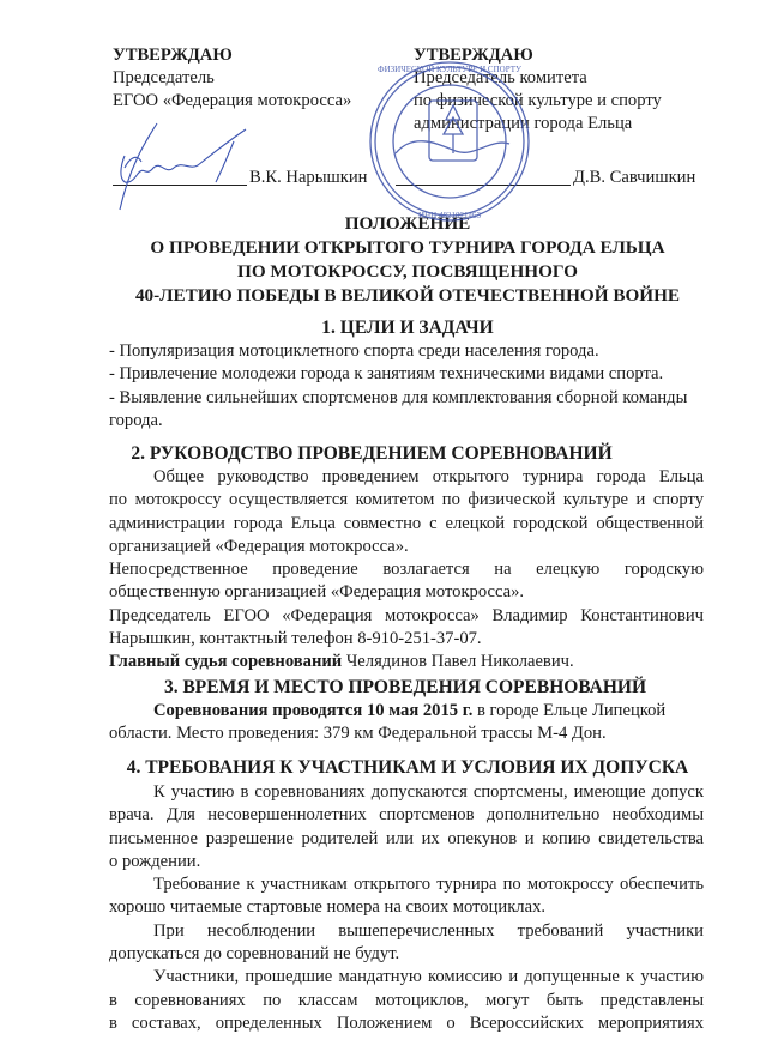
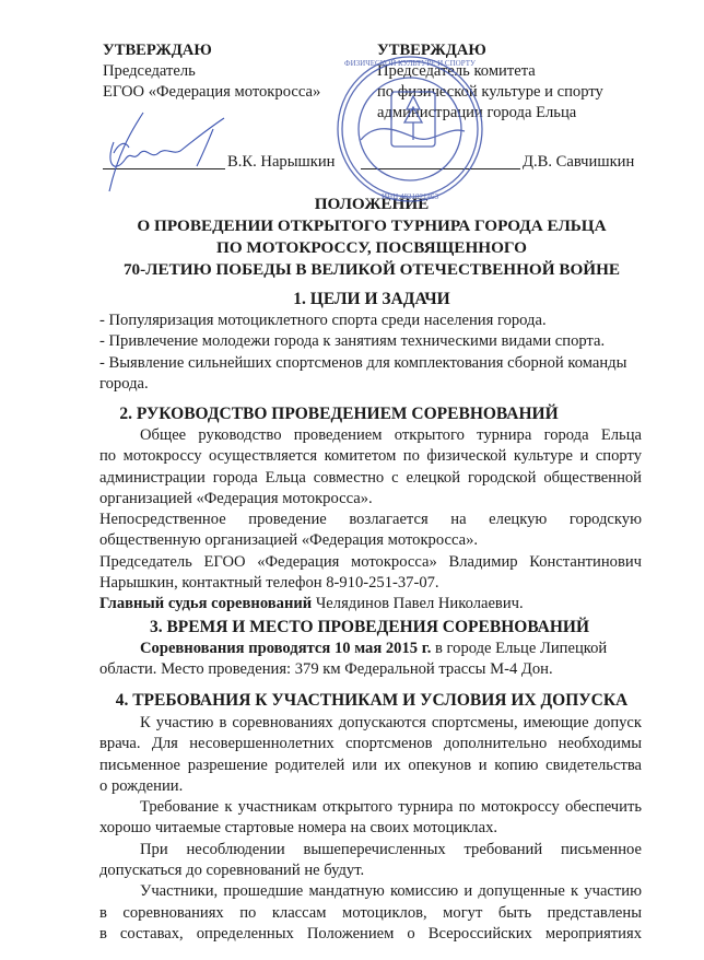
  УТВЕРЖДАЮ
  Председатель
  ЕГОО «Федерация мотокросса»
  В.К. Нарышкин
  УТВЕРЖДАЮ
  Председатель комитета
  по физической культуре и спорту
  администрации города Ельца
  Д.В. Савчишкин
  ПОЛОЖЕНИЕ
  О ПРОВЕДЕНИИ ОТКРЫТОГО ТУРНИРА ГОРОДА ЕЛЬЦА
  ПО МОТОКРОССУ, ПОСВЯЩЕННОГО
- 40-ЛЕТИЮ ПОБЕДЫ В ВЕЛИКОЙ ОТЕЧЕСТВЕННОЙ ВОЙНЕ
+ 70-ЛЕТИЮ ПОБЕДЫ В ВЕЛИКОЙ ОТЕЧЕСТВЕННОЙ ВОЙНЕ
  1. ЦЕЛИ И ЗАДАЧИ
  - Популяризация мотоциклетного спорта среди населения города.
  - Привлечение молодежи города к занятиям техническими видами спорта.
  - Выявление сильнейших спортсменов для комплектования сборной команды
  города.
  2. РУКОВОДСТВО ПРОВЕДЕНИЕМ СОРЕВНОВАНИЙ
  Общее руководство проведением открытого турнира города Ельца
  по мотокроссу осуществляется комитетом по физической культуре и спорту
  администрации города Ельца совместно с елецкой городской общественной
  организацией «Федерация мотокросса».
  Непосредственное проведение возлагается на елецкую городскую
  общественную организацией «Федерация мотокросса».
  Председатель ЕГОО «Федерация мотокросса» Владимир Константинович
  Нарышкин, контактный телефон 8-910-251-37-07.
  Главный судья соревнований Челядинов Павел Николаевич.
  3. ВРЕМЯ И МЕСТО ПРОВЕДЕНИЯ СОРЕВНОВАНИЙ
  Соревнования проводятся 10 мая 2015 г. в городе Ельце Липецкой
  области. Место проведения: 379 км Федеральной трассы М-4 Дон.
  4. ТРЕБОВАНИЯ К УЧАСТНИКАМ И УСЛОВИЯ ИХ ДОПУСКА
  К участию в соревнованиях допускаются спортсмены, имеющие допуск
  врача. Для несовершеннолетних спортсменов дополнительно необходимы
  письменное разрешение родителей или их опекунов и копию свидетельства
  о рождении.
  Требование к участникам открытого турнира по мотокроссу обеспечить
  хорошо читаемые стартовые номера на своих мотоциклах.
- При несоблюдении вышеперечисленных требований участники
+ При несоблюдении вышеперечисленных требований письменное
  допускаться до соревнований не будут.
  Участники, прошедшие мандатную комиссию и допущенные к участию
  в соревнованиях по классам мотоциклов, могут быть представлены
  в составах, определенных Положением о Всероссийских мероприятиях
  ФИЗИЧЕСКОЙ КУЛЬТУРЕ И СПОРТУ
  ИНН 4821021463
